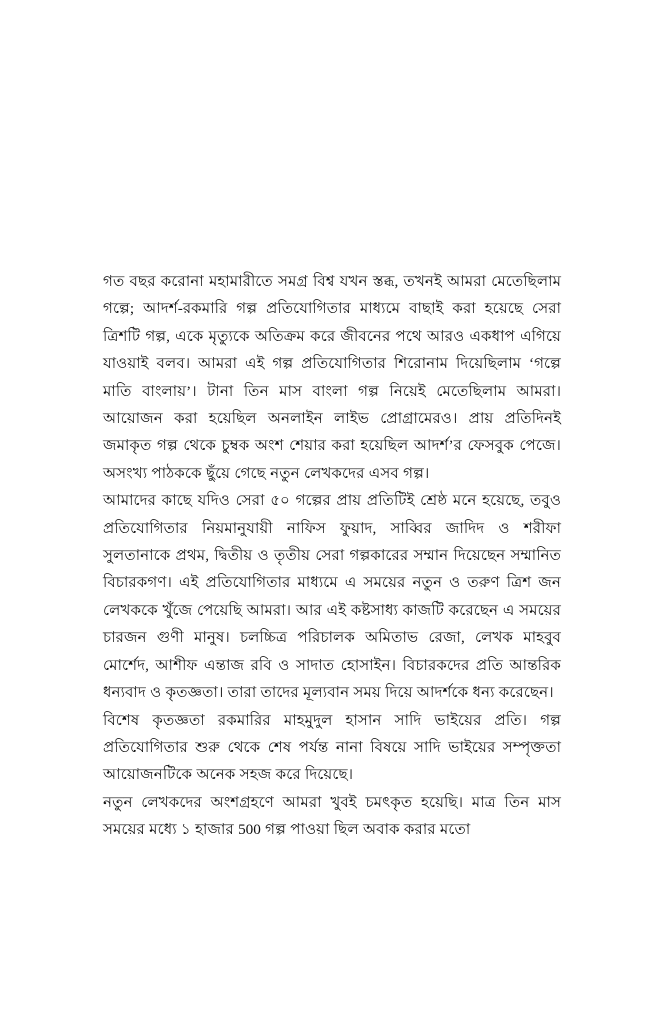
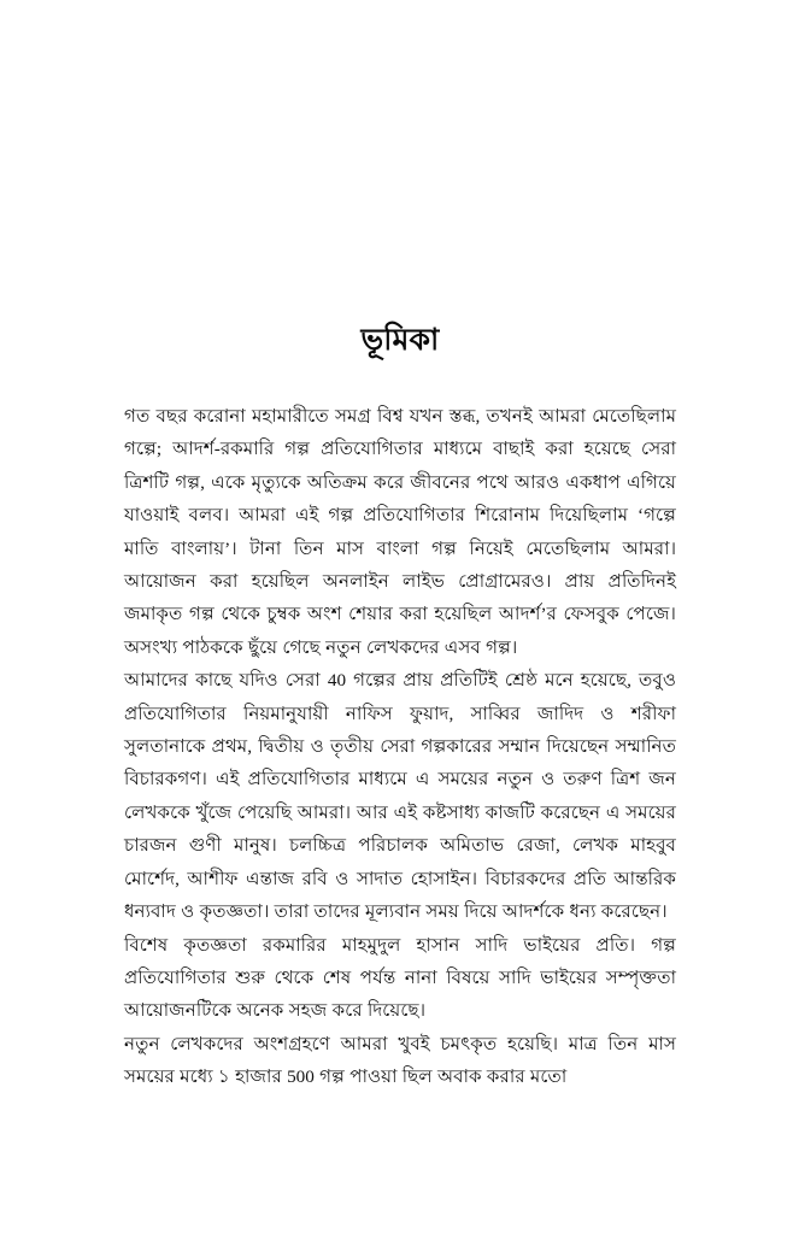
+ ভূমিকা
  গত বছর করোনা মহামারীতে সমগ্র বিশ্ব যখন স্তব্ধ, তখনই আমরা মেতেছিলাম গল্পে; আদর্শ-রকমারি গল্প প্রতিযোগিতার মাধ্যমে বাছাই করা হয়েছে সেরা ত্রিশটি গল্প, একে মৃত্যুকে অতিক্রম করে জীবনের পথে আরও একধাপ এগিয়ে যাওয়াই বলব। আমরা এই গল্প প্রতিযোগিতার শিরোনাম দিয়েছিলাম ‘গল্পে মাতি বাংলায়’। টানা তিন মাস বাংলা গল্প নিয়েই মেতেছিলাম আমরা। আয়োজন করা হয়েছিল অনলাইন লাইভ প্রোগ্রামেরও। প্রায় প্রতিদিনই জমাকৃত গল্প থেকে চুম্বক অংশ শেয়ার করা হয়েছিল আদর্শ’র ফেসবুক পেজে। অসংখ্য পাঠককে ছুঁয়ে গেছে নতুন লেখকদের এসব গল্প।
- আমাদের কাছে যদিও সেরা ৫০ গল্পের প্রায় প্রতিটিই শ্রেষ্ঠ মনে হয়েছে, তবুও প্রতিযোগিতার নিয়মানুযায়ী নাফিস ফুয়াদ, সাব্বির জাদিদ ও শরীফা সুলতানাকে প্রথম, দ্বিতীয় ও তৃতীয় সেরা গল্পকারের সম্মান দিয়েছেন সম্মানিত বিচারকগণ। এই প্রতিযোগিতার মাধ্যমে এ সময়ের নতুন ও তরুণ ত্রিশ জন লেখককে খুঁজে পেয়েছি আমরা। আর এই কষ্টসাধ্য কাজটি করেছেন এ সময়ের চারজন গুণী মানুষ। চলচ্চিত্র পরিচালক অমিতাভ রেজা, লেখক মাহবুব মোর্শেদ, আশীফ এন্তাজ রবি ও সাদাত হোসাইন। বিচারকদের প্রতি আন্তরিক ধন্যবাদ ও কৃতজ্ঞতা। তারা তাদের মূল্যবান সময় দিয়ে আদর্শকে ধন্য করেছেন।
+ আমাদের কাছে যদিও সেরা 40 গল্পের প্রায় প্রতিটিই শ্রেষ্ঠ মনে হয়েছে, তবুও প্রতিযোগিতার নিয়মানুযায়ী নাফিস ফুয়াদ, সাব্বির জাদিদ ও শরীফা সুলতানাকে প্রথম, দ্বিতীয় ও তৃতীয় সেরা গল্পকারের সম্মান দিয়েছেন সম্মানিত বিচারকগণ। এই প্রতিযোগিতার মাধ্যমে এ সময়ের নতুন ও তরুণ ত্রিশ জন লেখককে খুঁজে পেয়েছি আমরা। আর এই কষ্টসাধ্য কাজটি করেছেন এ সময়ের চারজন গুণী মানুষ। চলচ্চিত্র পরিচালক অমিতাভ রেজা, লেখক মাহবুব মোর্শেদ, আশীফ এন্তাজ রবি ও সাদাত হোসাইন। বিচারকদের প্রতি আন্তরিক ধন্যবাদ ও কৃতজ্ঞতা। তারা তাদের মূল্যবান সময় দিয়ে আদর্শকে ধন্য করেছেন।
  বিশেষ কৃতজ্ঞতা রকমারির মাহমুদুল হাসান সাদি ভাইয়ের প্রতি। গল্প প্রতিযোগিতার শুরু থেকে শেষ পর্যন্ত নানা বিষয়ে সাদি ভাইয়ের সম্পৃক্ততা আয়োজনটিকে অনেক সহজ করে দিয়েছে।
  নতুন লেখকদের অংশগ্রহণে আমরা খুবই চমৎকৃত হয়েছি। মাত্র তিন মাস সময়ের মধ্যে ১ হাজার 500 গল্প পাওয়া ছিল অবাক করার মতো
